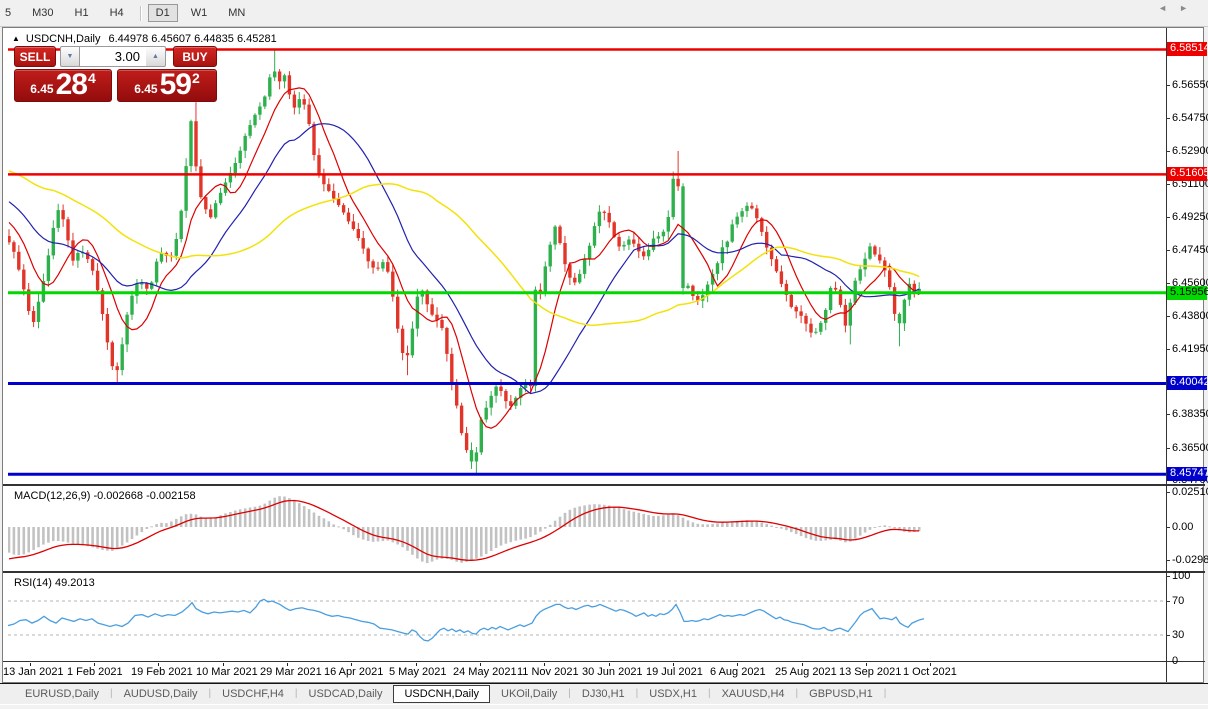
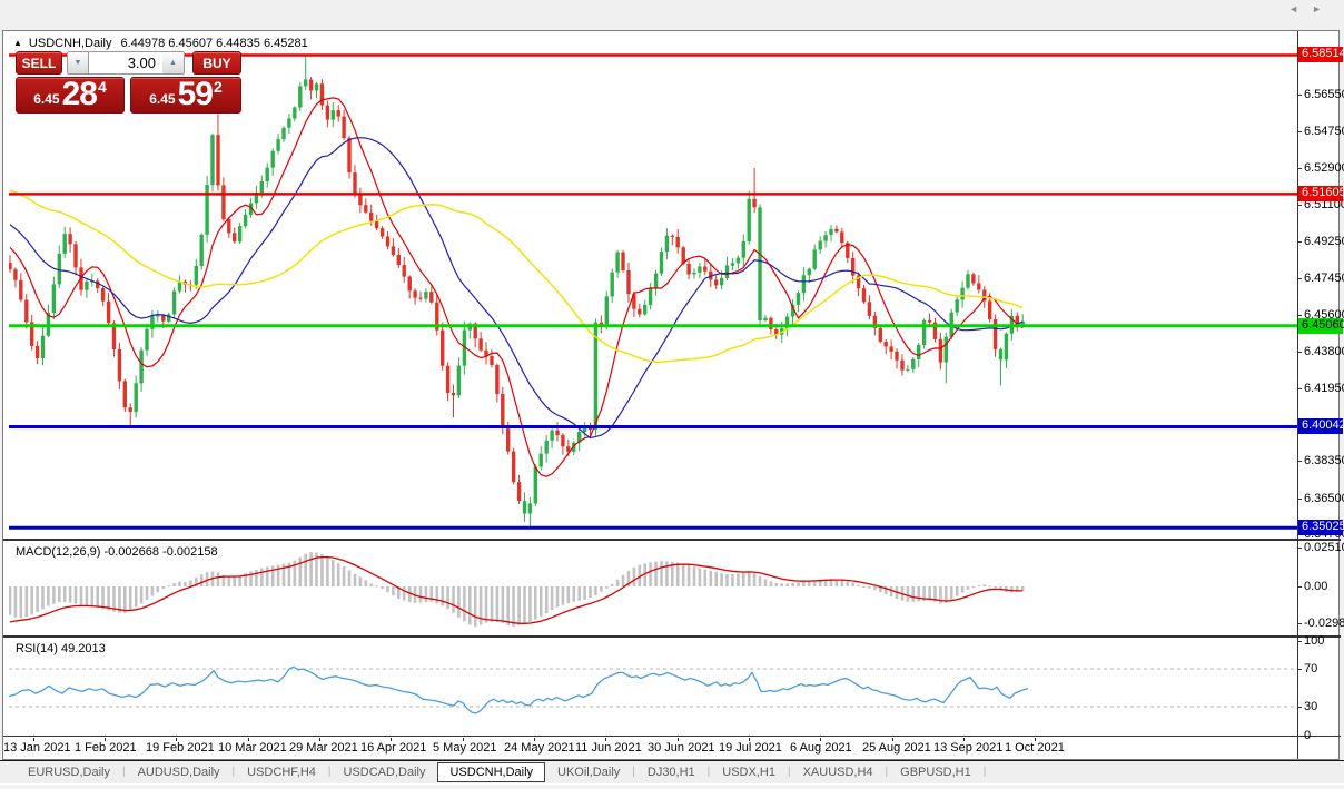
- 5
- M30
- H1
- H4
- D1
- W1
- MN
  ▲ USDCNH,Daily 6.44978 6.45607 6.44835 6.45281
  SELL
  3.00
  BUY
  6.45
  28
  4
  6.45
  59
  2
  MACD(12,26,9) -0.002668 -0.002158
  RSI(14) 49.2013
  6.5655
  6.5475
  6.5290
  6.5110
  6.4925
  6.4745
  6.4560
  6.4380
  6.4195
  6.3835
  6.3650
  6.58514
  6.51605
- 5.15956
+ 6.45060
  6.40042
- 8.45747
+ 6.35025
  0.0251
  0.00
  -0.0298
  100
  70
  30
  0
  13 Jan 2021
  1 Feb 2021
  19 Feb 2021
  10 Mar 2021
  29 Mar 2021
  16 Apr 2021
  5 May 2021
  24 May 2021
- 11 Nov 2021
+ 11 Jun 2021
  30 Jun 2021
  19 Jul 2021
  6 Aug 2021
  25 Aug 2021
  13 Sep 2021
  1 Oct 2021
  EURUSD,Daily
  |
  AUDUSD,Daily
  |
  USDCHF,H4
  |
  USDCAD,Daily
  USDCNH,Daily
  UKOil,Daily
  |
  DJ30,H1
  |
  USDX,H1
  |
  XAUUSD,H4
  |
  GBPUSD,H1
  |
  ◄►
